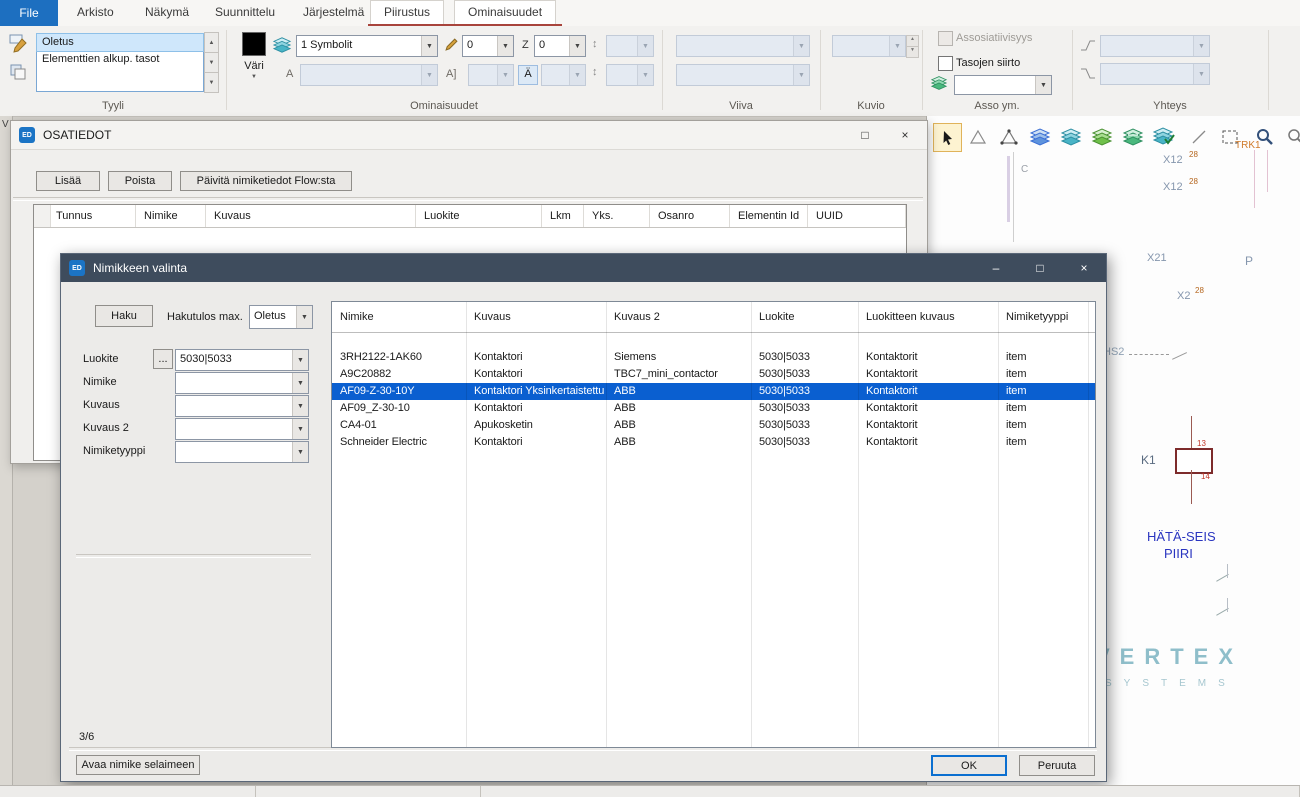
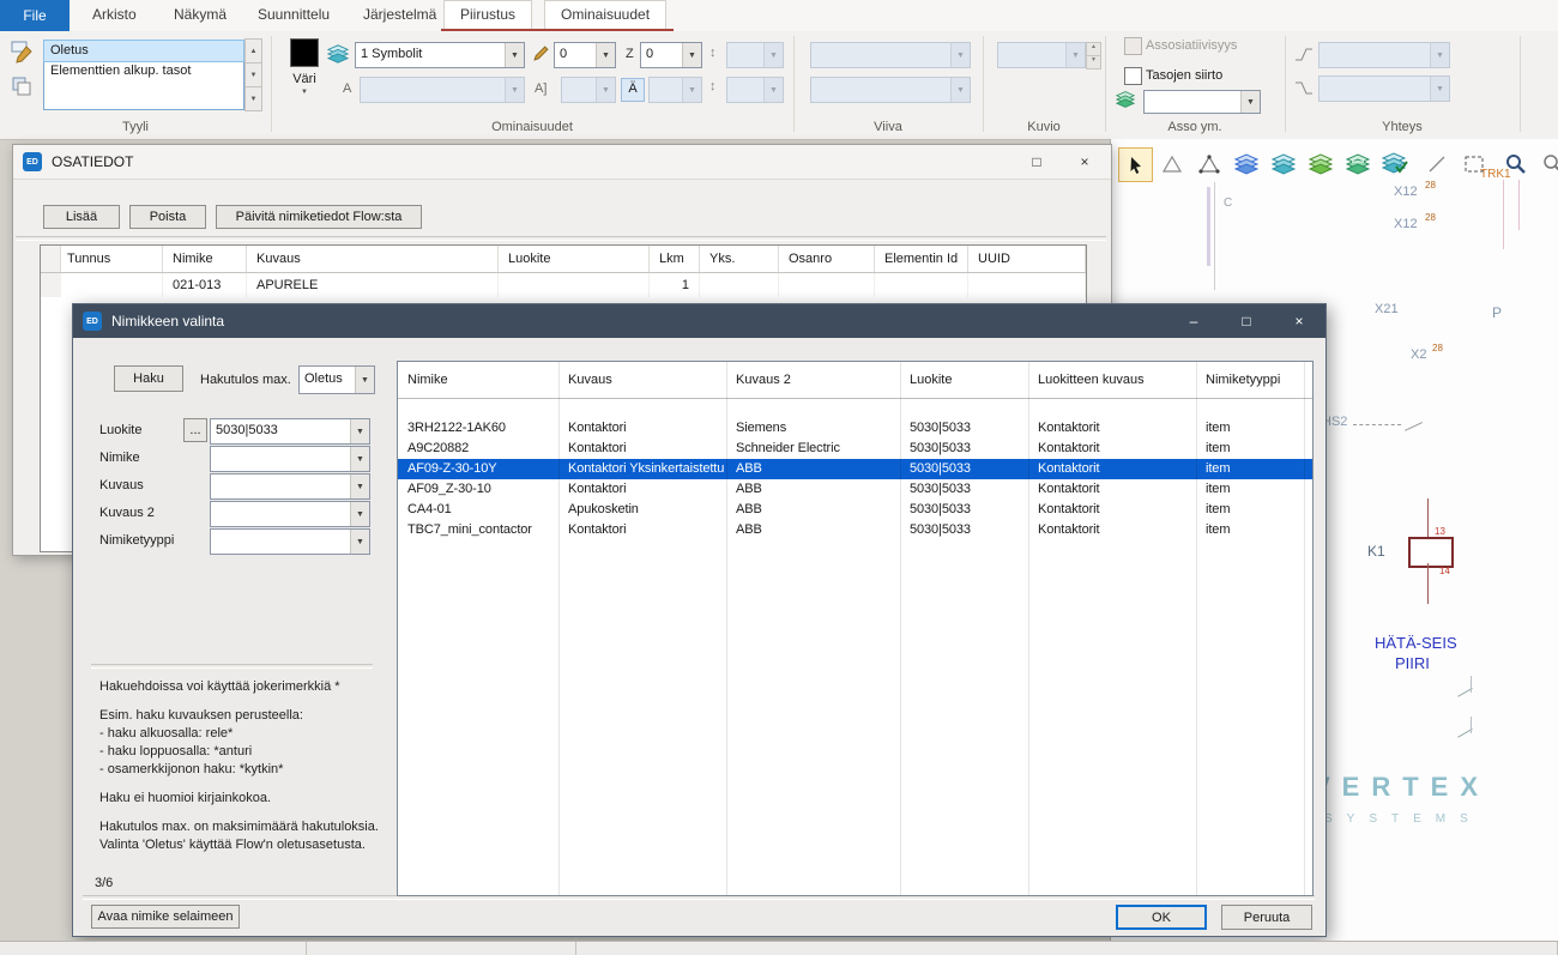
  File
  Arkisto
  Näkymä
  Suunnittelu
  Järjestelmä
  Piirustus
  Ominaisuudet
  Tyyli
  Ominaisuudet
  Viiva
  Kuvio
  Asso ym.
  Yhteys
  Oletus
  Elementtien alkup. tasot
  Väri
  1 Symbolit
  A
  0
  A]
  Z
  0
  Ä
  ↕
  ↕
  Assosiatiivisyys
  Tasojen siirto
- V
  C
  TRK1
  X12
  28
  X12
  28
  X21
  P
  X2
  28
  K1
  13
  14
  HÄTÄ-SEIS
  PIIRI
  VERTEX
  SYSTEMS
  OSATIEDOT
  □
  ×
  Lisää
  Poista
  Päivitä nimiketiedot Flow:sta
  Tunnus
  Nimike
  Kuvaus
  Luokite
  Lkm
  Yks.
  Osanro
  Elementin Id
  UUID
+ 021-013
+ APURELE
+ 1
  Nimikkeen valinta
  –
  □
  ×
  Haku
  Hakutulos max.
  Oletus
  Luokite
  ...
  5030|5033
  Nimike
  Kuvaus
  Kuvaus 2
  Nimiketyyppi
+ Hakuehdoissa voi käyttää jokerimerkkiä *
+ Esim. haku kuvauksen perusteella:
+ - haku alkuosalla: rele*
+ - haku loppuosalla: *anturi
+ - osamerkkijonon haku: *kytkin*
+ Haku ei huomioi kirjainkokoa.
+ Hakutulos max. on maksimimäärä hakutuloksia.
+ Valinta 'Oletus' käyttää Flow'n oletusasetusta.
  3/6
  Avaa nimike selaimeen
  OK
  Peruuta
  Nimike
  Kuvaus
  Kuvaus 2
  Luokite
  Luokitteen kuvaus
  Nimiketyyppi
  3RH2122-1AK60
  Kontaktori
  Siemens
  5030|5033
  Kontaktorit
  item
  A9C20882
  Kontaktori
- TBC7_mini_contactor
+ Schneider Electric
  5030|5033
  Kontaktorit
  item
  AF09-Z-30-10Y
  Kontaktori Yksinkertaistettu
  ABB
  5030|5033
  Kontaktorit
  item
  AF09_Z-30-10
  Kontaktori
  ABB
  5030|5033
  Kontaktorit
  item
  CA4-01
  Apukosketin
  ABB
  5030|5033
  Kontaktorit
  item
- Schneider Electric
+ TBC7_mini_contactor
  Kontaktori
  ABB
  5030|5033
  Kontaktorit
  item
